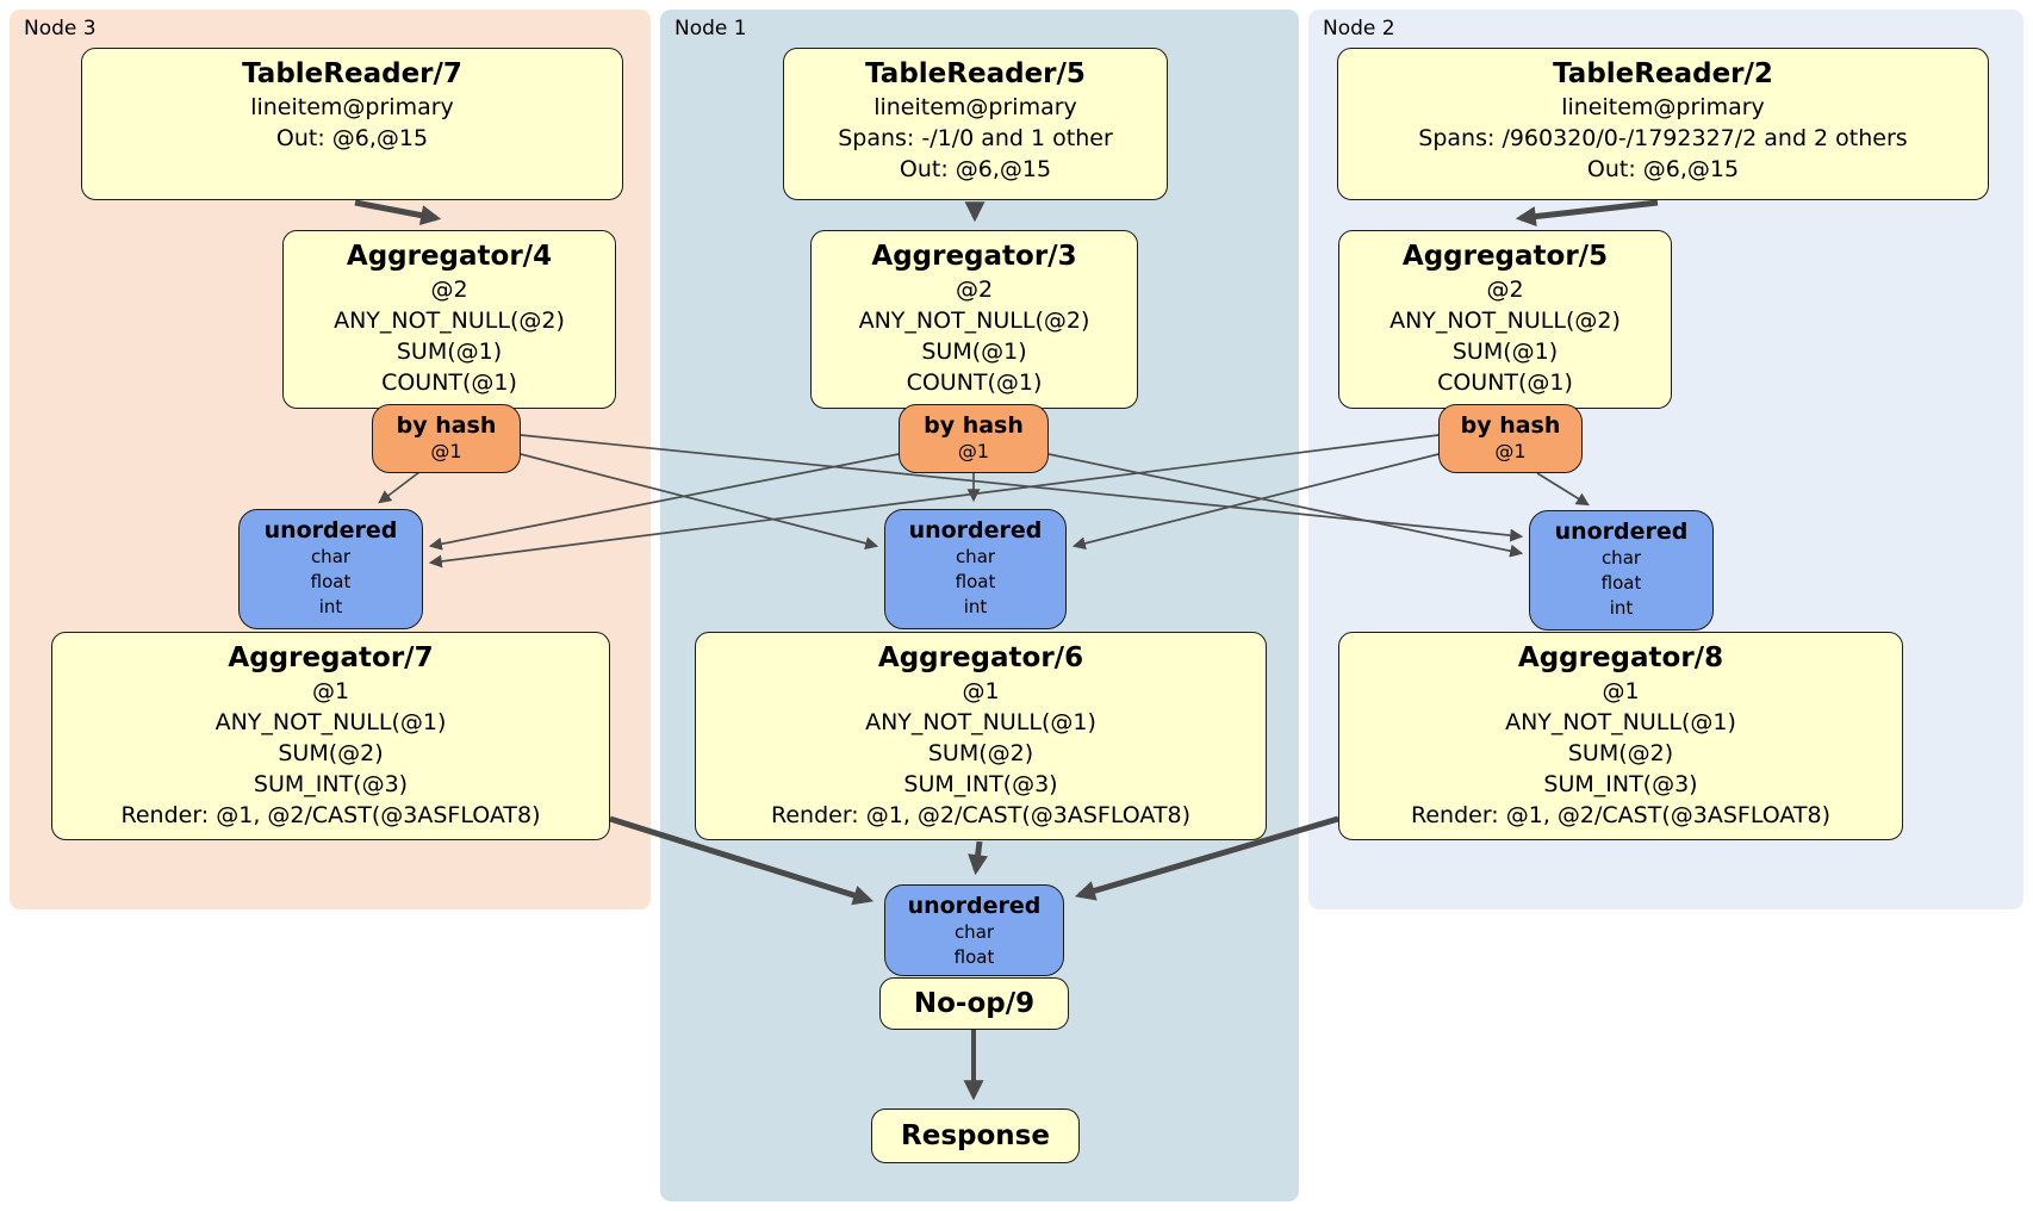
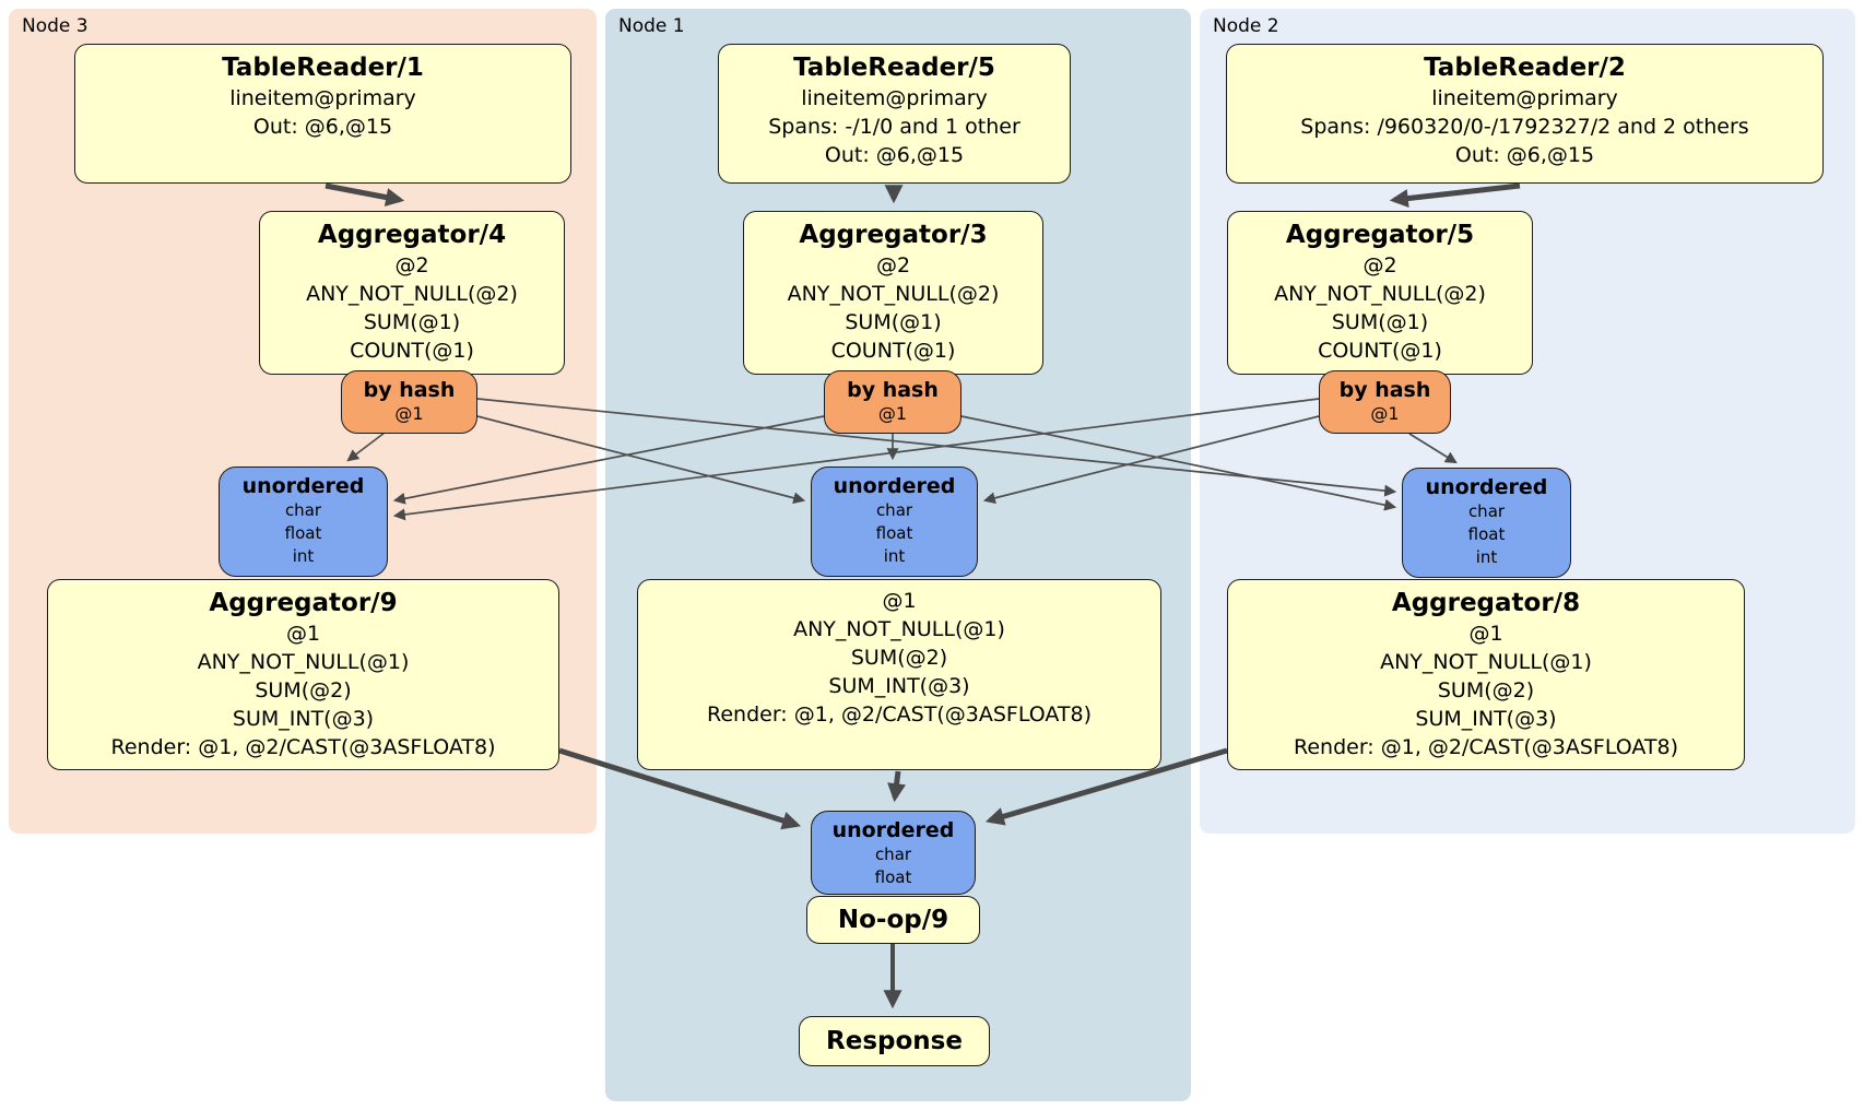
  Node 3
  Node 1
  Node 2
- TableReader/7
+ TableReader/1
  lineitem@primary
  Out: @6,@15
  Aggregator/4
  @2
  ANY_NOT_NULL(@2)
  SUM(@1)
  COUNT(@1)
  by hash
  @1
  unordered
  char
  float
  int
- Aggregator/7
+ Aggregator/9
  @1
  ANY_NOT_NULL(@1)
  SUM(@2)
  SUM_INT(@3)
  Render: @1, @2/CAST(@3ASFLOAT8)
  TableReader/5
  lineitem@primary
  Spans: -/1/0 and 1 other
  Out: @6,@15
  Aggregator/3
  @2
  ANY_NOT_NULL(@2)
  SUM(@1)
  COUNT(@1)
  by hash
  @1
  unordered
  char
  float
  int
- Aggregator/6
  @1
  ANY_NOT_NULL(@1)
  SUM(@2)
  SUM_INT(@3)
  Render: @1, @2/CAST(@3ASFLOAT8)
  TableReader/2
  lineitem@primary
  Spans: /960320/0-/1792327/2 and 2 others
  Out: @6,@15
  Aggregator/5
  @2
  ANY_NOT_NULL(@2)
  SUM(@1)
  COUNT(@1)
  by hash
  @1
  unordered
  char
  float
  int
  Aggregator/8
  @1
  ANY_NOT_NULL(@1)
  SUM(@2)
  SUM_INT(@3)
  Render: @1, @2/CAST(@3ASFLOAT8)
  unordered
  char
  float
  No-op/9
  Response
